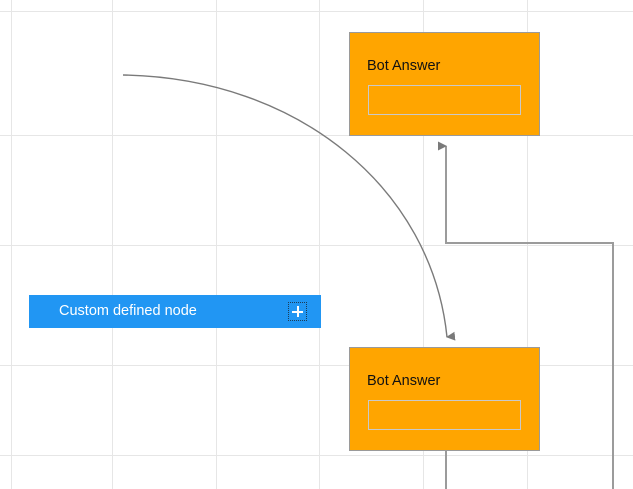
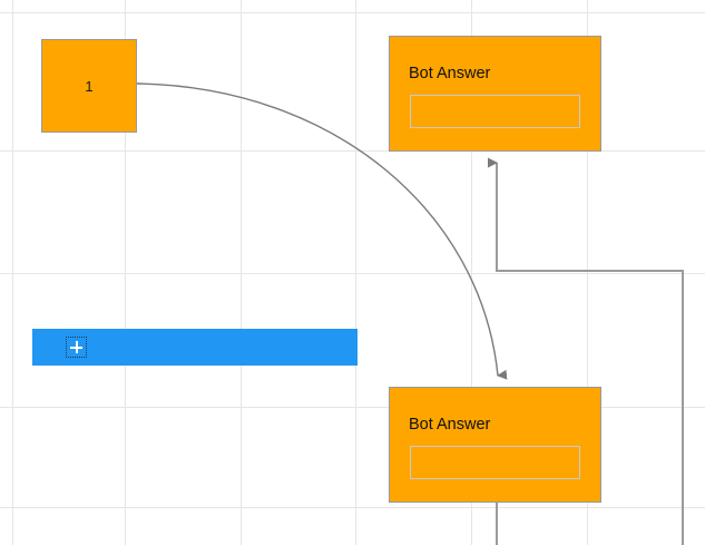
+ 1
  Bot Answer
  Bot Answer
- Custom defined node
